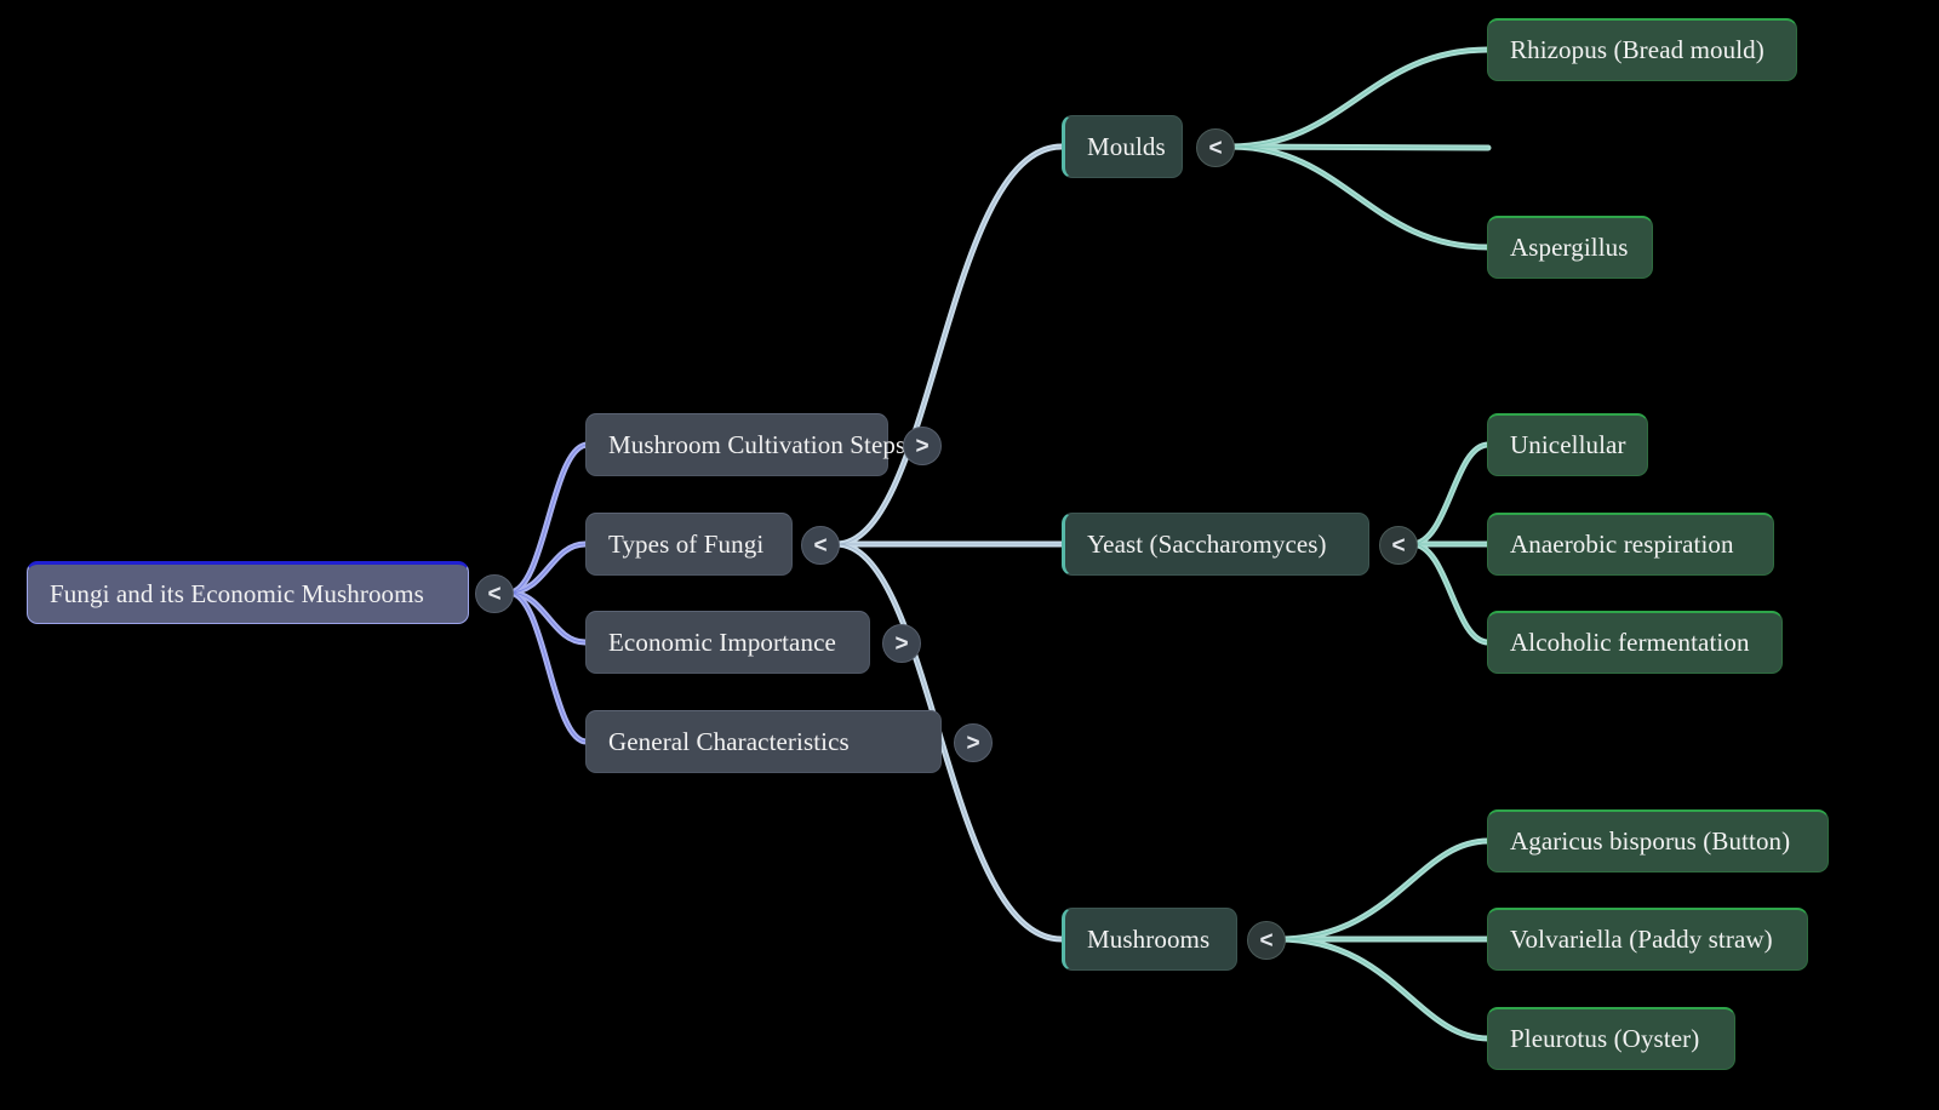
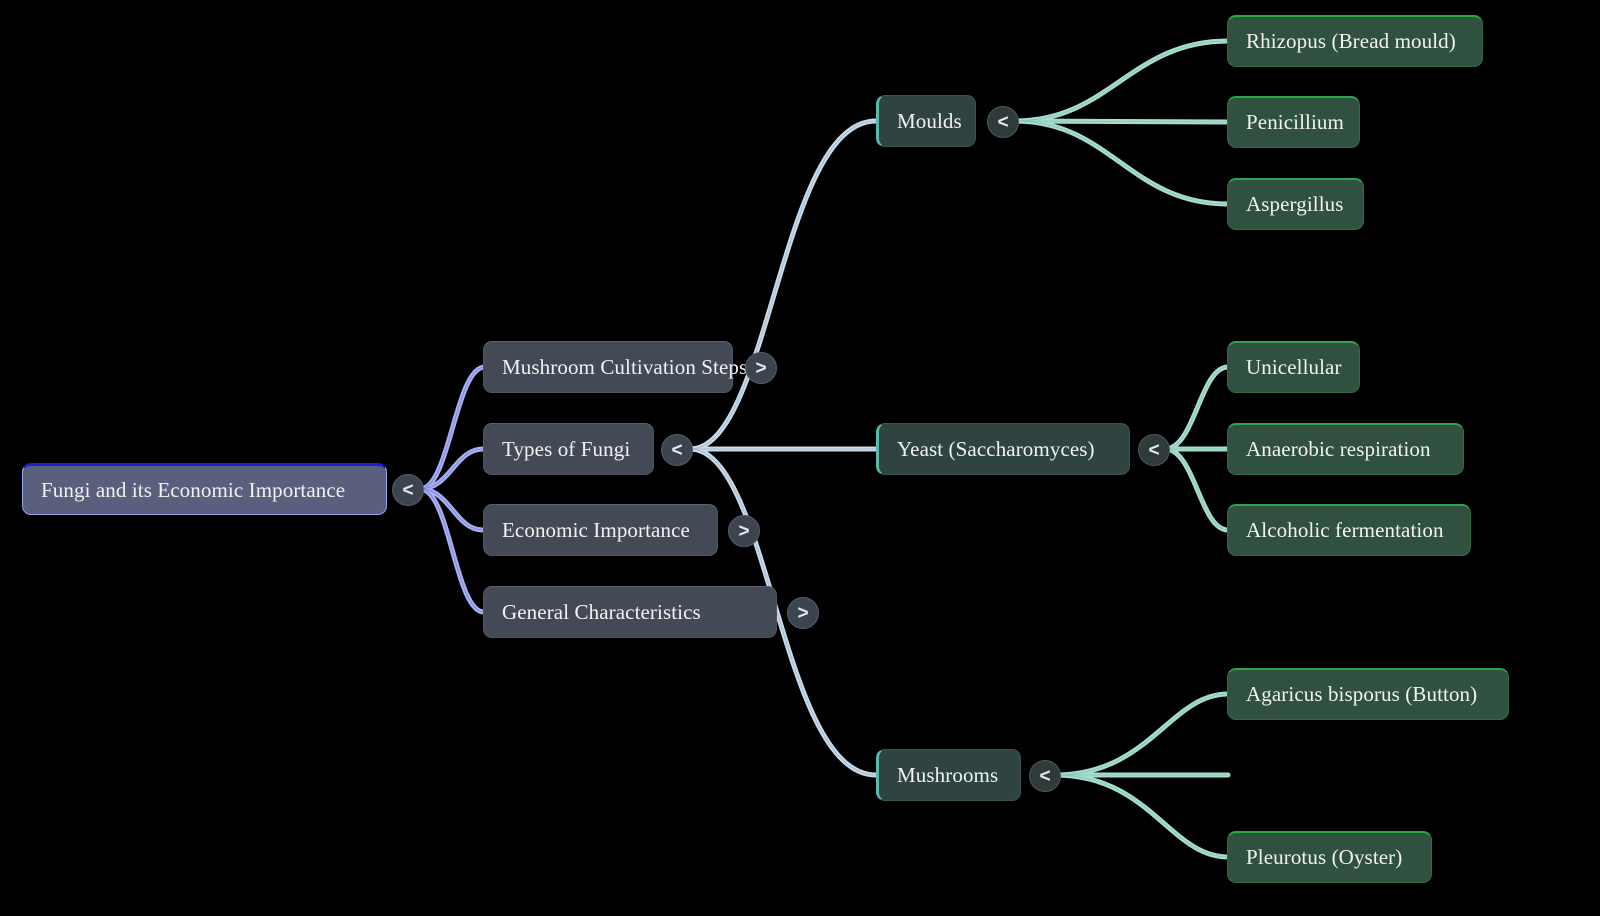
- Fungi and its Economic Mushrooms
+ Fungi and its Economic Importance
  <
  Mushroom Cultivation Steps
  >
  Types of Fungi
  <
  Economic Importance
  >
  General Characteristics
  >
  Moulds
  <
  Yeast (Saccharomyces)
  <
  Mushrooms
  <
  Rhizopus (Bread mould)
+ Penicillium
  Aspergillus
  Unicellular
  Anaerobic respiration
  Alcoholic fermentation
  Agaricus bisporus (Button)
- Volvariella (Paddy straw)
  Pleurotus (Oyster)
